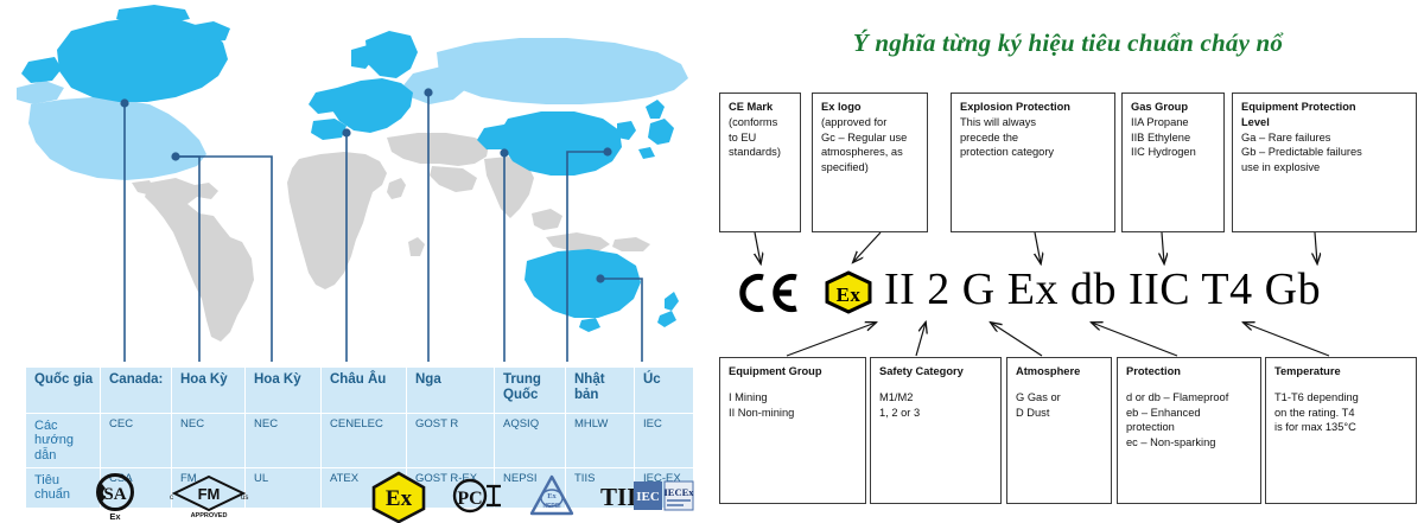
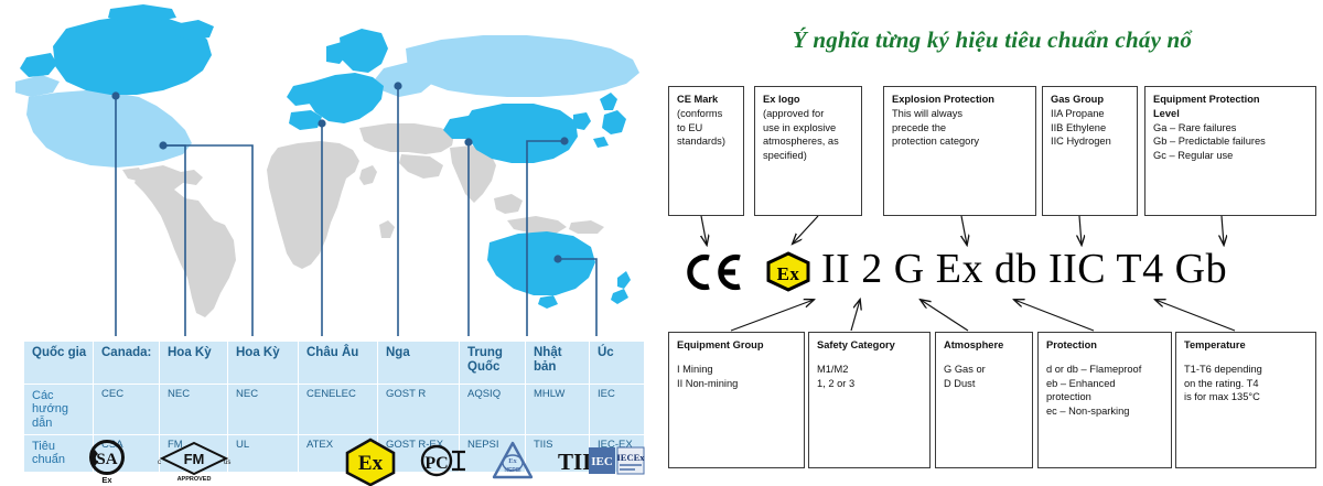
  Quốc gia	Canada:	Hoa Kỳ	Hoa Kỳ	Châu Âu	Nga	Trung Quốc	Nhật bản	Úc
  Các hướng dẫn	CEC	NEC	NEC	CENELEC	GOST R	AQSIQ	MHLW	IEC
  Tiêu chuẩn	CSA	FM	UL	ATEX	GOST R-EX	NEPSI	TIIS	IEC-EX
  SA
  Ex
  FM
  Ex
  PC
  TII
  IEC
  IECEx
  Ý nghĩa từng ký hiệu tiêu chuẩn cháy nổ
  CE Mark
  (conforms
  to EU
  standards)
  Ex logo
  (approved for
- Gc – Regular use
+ use in explosive
  atmospheres, as
  specified)
  Explosion Protection
  This will always
  precede the
  protection category
  Gas Group
  IIA Propane
  IIB Ethylene
  IIC Hydrogen
  Equipment Protection
  Level
  Ga – Rare failures
  Gb – Predictable failures
- use in explosive
+ Gc – Regular use
  Ex
  II 2 G Ex db IIC T4 Gb
  Equipment Group
  I Mining
  II Non-mining
  Safety Category
  M1/M2
  1, 2 or 3
  Atmosphere
  G Gas or
  D Dust
  Protection
  d or db – Flameproof
  eb – Enhanced
  protection
  ec – Non-sparking
  Temperature
  T1-T6 depending
  on the rating. T4
  is for max 135°C
